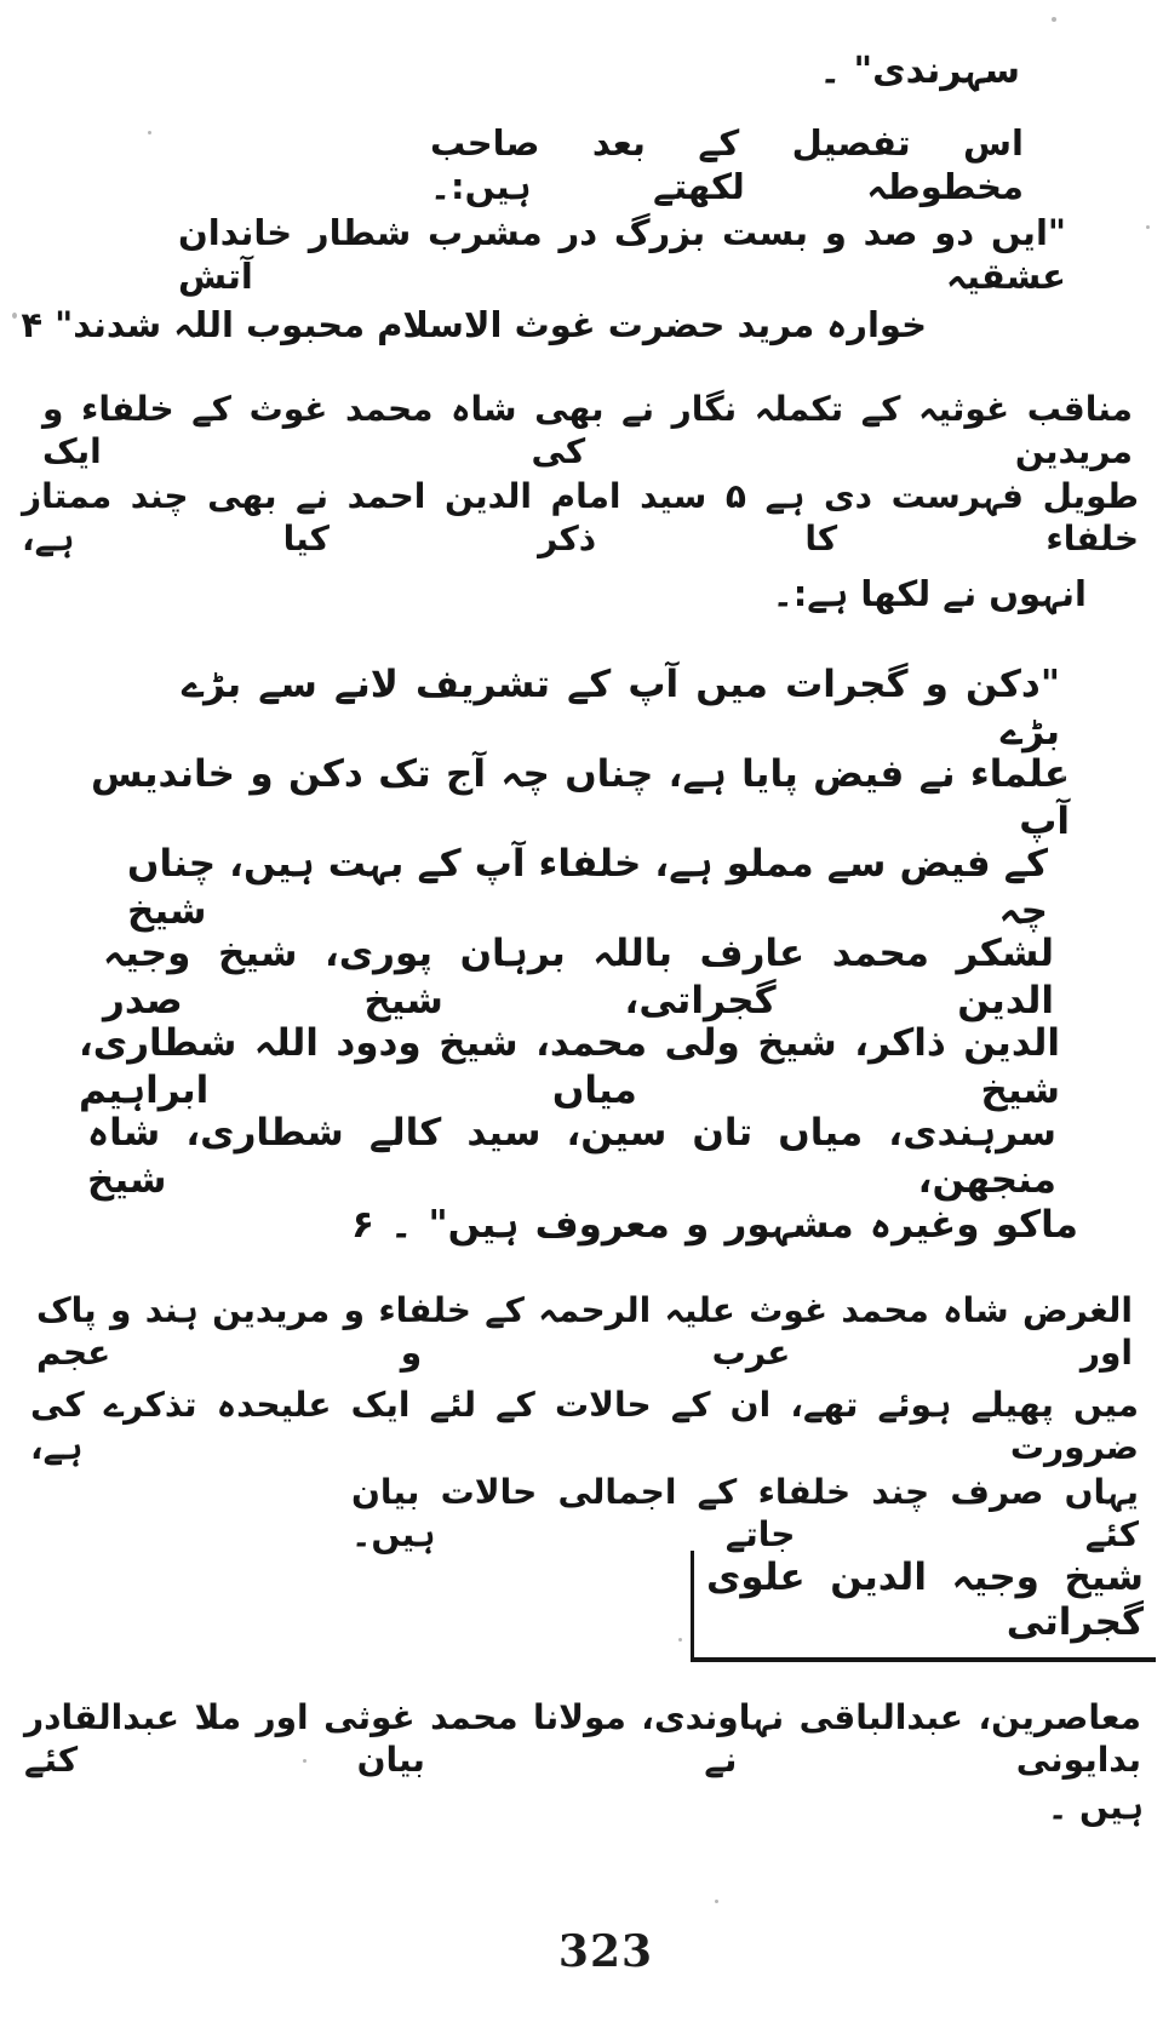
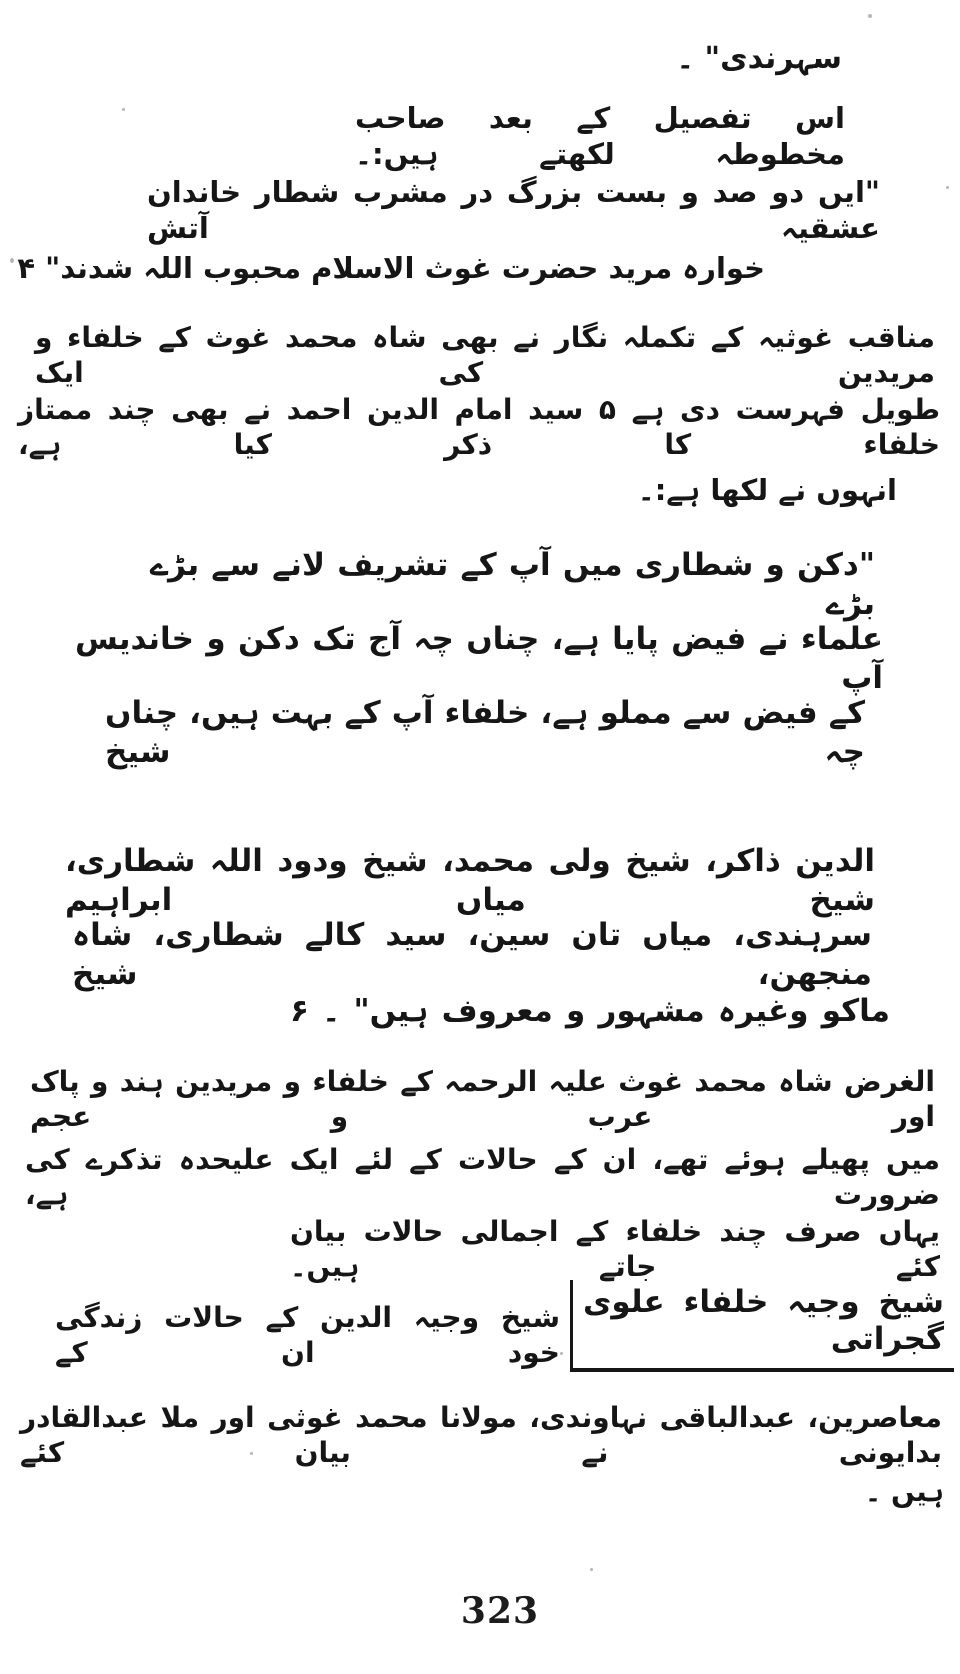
  سہرندی" ۔
  اس تفصیل کے بعد صاحب مخطوطہ لکھتے ہیں:۔
  "ایں دو صد و بست بزرگ در مشرب شطار خاندان عشقیہ آتش
  خوارہ مرید حضرت غوث الاسلام محبوب اللہ شدند" ۴
  مناقب غوثیہ کے تکملہ نگار نے بھی شاہ محمد غوث کے خلفاء و مریدین کی ایک
  طویل فہرست دی ہے ۵ سید امام الدین احمد نے بھی چند ممتاز خلفاء کا ذکر کیا ہے،
  انہوں نے لکھا ہے:۔
- "دکن و گجرات میں آپ کے تشریف لانے سے بڑے بڑے
+ "دکن و شطاری میں آپ کے تشریف لانے سے بڑے بڑے
  علماء نے فیض پایا ہے، چناں چہ آج تک دکن و خاندیس آپ
  کے فیض سے مملو ہے، خلفاء آپ کے بہت ہیں، چناں چہ شیخ
- لشکر محمد عارف باللہ برہان پوری، شیخ وجیہ الدین گجراتی، شیخ صدر
  الدین ذاکر، شیخ ولی محمد، شیخ ودود اللہ شطاری، شیخ میاں ابراہیم
  سرہندی، میاں تان سین، سید کالے شطاری، شاہ منجھن، شیخ
  ماکو وغیرہ مشہور و معروف ہیں" ۔ ۶
  الغرض شاہ محمد غوث علیہ الرحمہ کے خلفاء و مریدین ہند و پاک اور عرب و عجم
  میں پھیلے ہوئے تھے، ان کے حالات کے لئے ایک علیحدہ تذکرے کی ضرورت ہے،
  یہاں صرف چند خلفاء کے اجمالی حالات بیان کئے جاتے ہیں۔
- شیخ وجیہ الدین علوی گجراتی
+ شیخ وجیہ خلفاء علوی گجراتی
+ شیخ وجیہ الدین کے حالات زندگی خود ان کے
  معاصرین، عبدالباقی نہاوندی، مولانا محمد غوثی اور ملا عبدالقادر بدایونی نے بیان کئے
  ہیں ۔
  323
